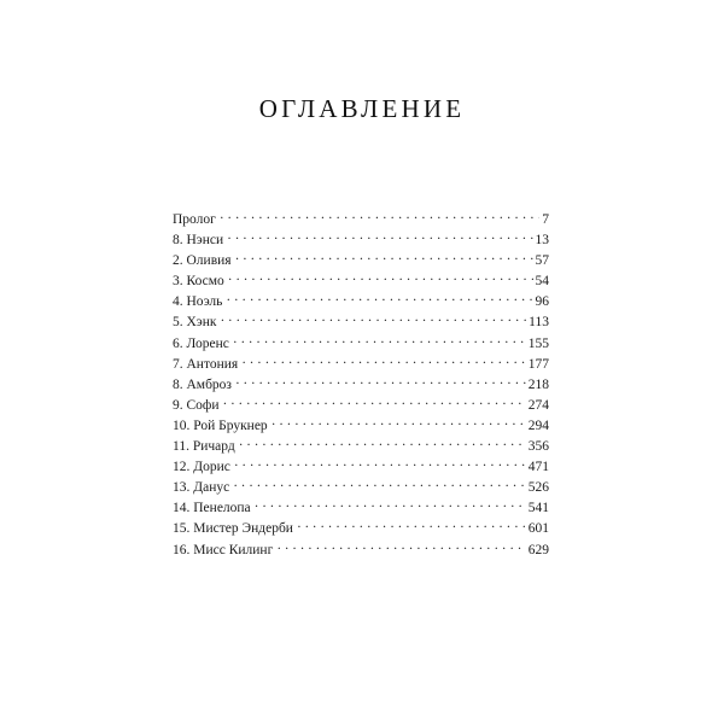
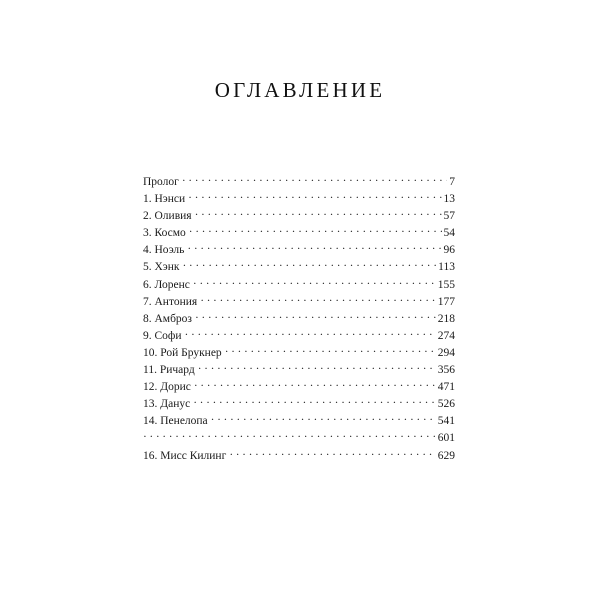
  ОГЛАВЛЕНИЕ
  Пролог
  7
- 8. Нэнси
+ 1. Нэнси
  13
  2. Оливия
  57
  3. Космо
  54
  4. Ноэль
  96
  5. Хэнк
  113
  6. Лоренс
  155
  7. Антония
  177
  8. Амброз
  218
  9. Софи
  274
  10. Рой Брукнер
  294
  11. Ричард
  356
  12. Дорис
  471
  13. Данус
  526
  14. Пенелопа
  541
- 15. Мистер Эндерби
  601
  16. Мисс Килинг
  629
